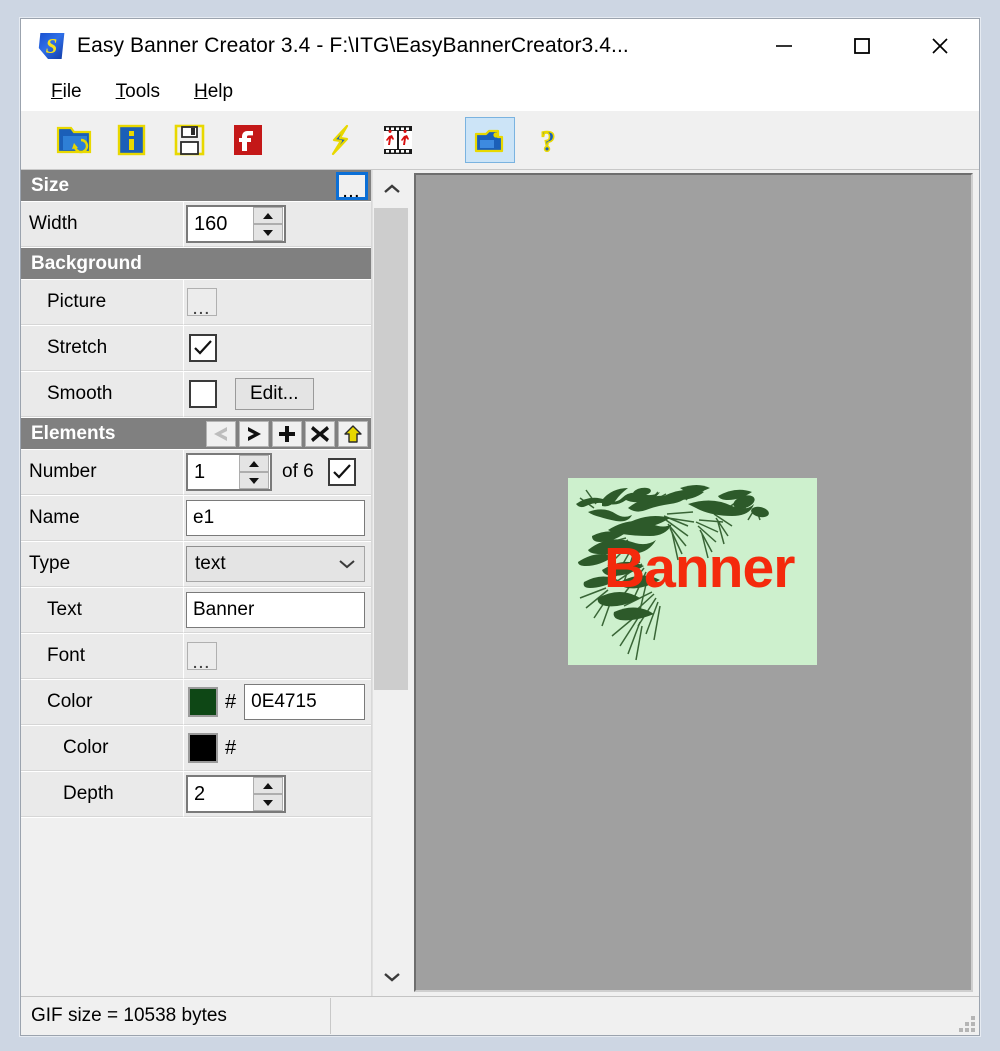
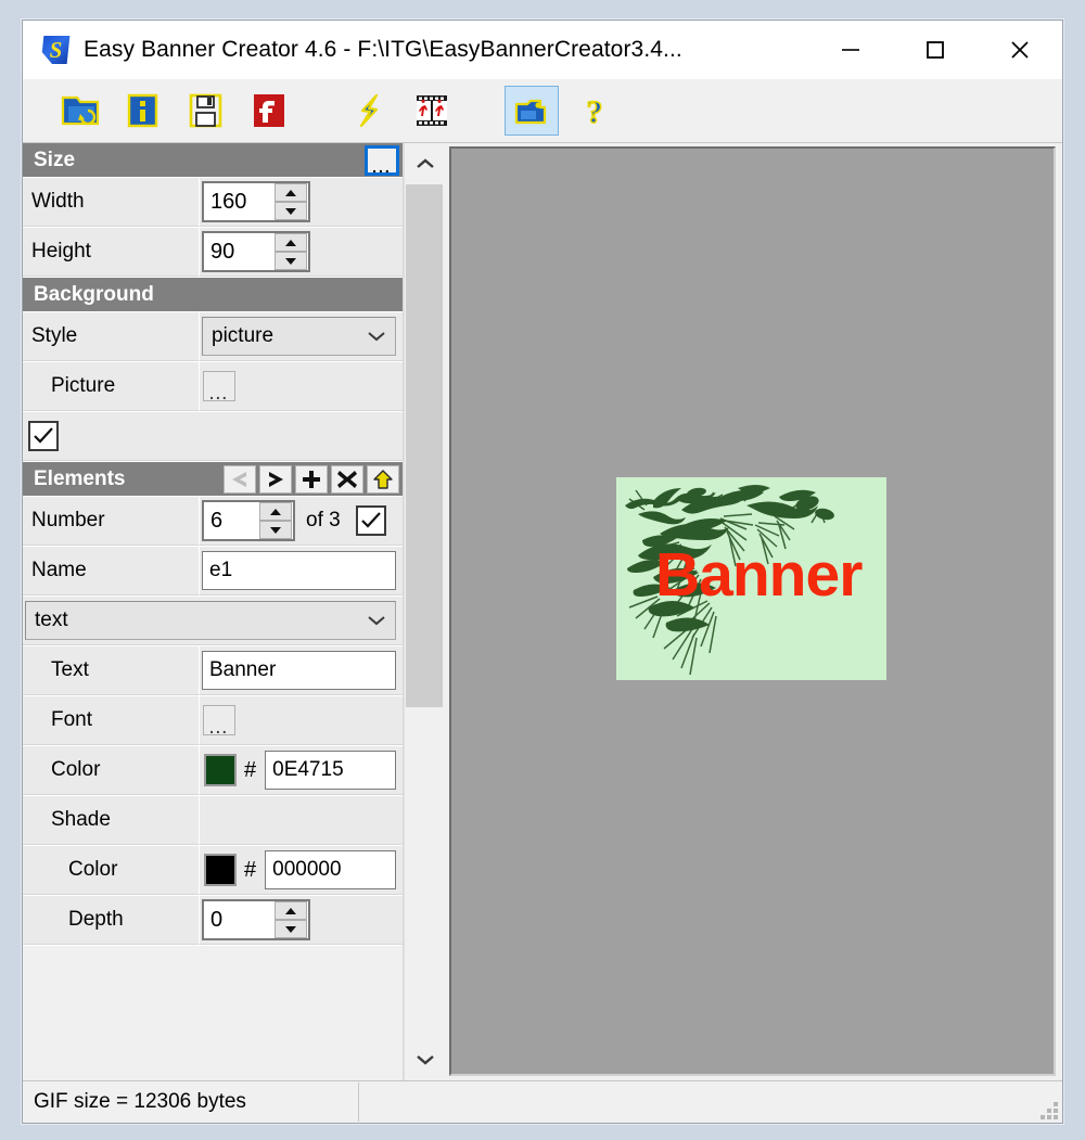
  S
- Easy Banner Creator 3.4 - F:\ITG\EasyBannerCreator3.4...
+ Easy Banner Creator 4.6 - F:\ITG\EasyBannerCreator3.4...
- File
- Tools
- Help
  ?
  Size
  ...
  Width
  160
+ Height
+ 90
  Background
+ Style
+ picture
  Picture
  ...
- Stretch
- Smooth
- Edit...
  Elements
  Number
- 1
+ 6
- of 6
+ of 3
  Name
  e1
- Type
  text
  Text
  Banner
  Font
  ...
  Color
  #
  0E4715
+ Shade
  Color
  #
+ 000000
  Depth
- 2
+ 0
  Banner
- GIF size = 10538 bytes
+ GIF size = 12306 bytes
